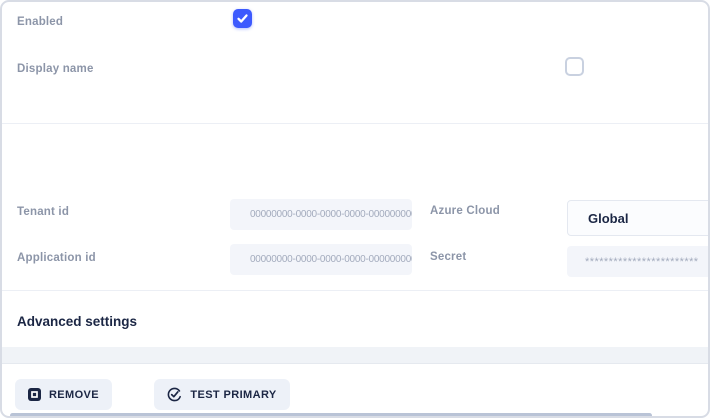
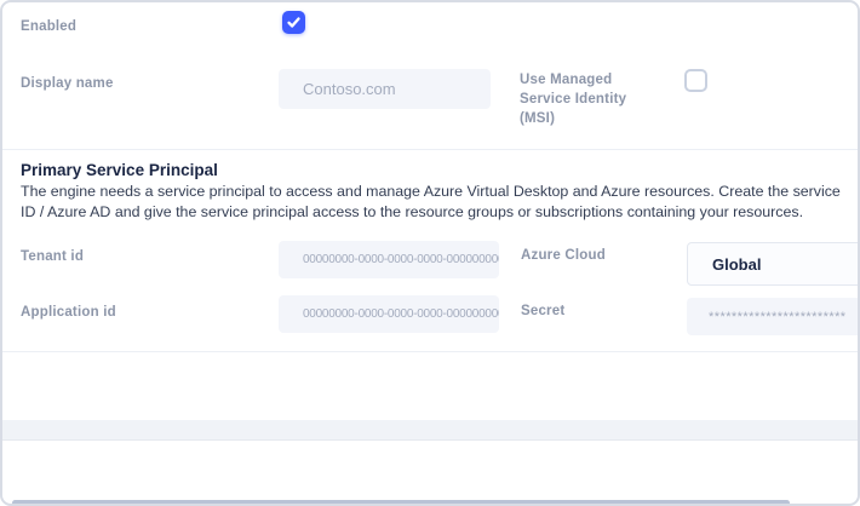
  Enabled
  Display name
+ Contoso.com
+ Use Managed Service Identity (MSI)
+ Primary Service Principal
+ The engine needs a service principal to access and manage Azure Virtual Desktop and Azure resources. Create the service
+ ID / Azure AD and give the service principal access to the resource groups or subscriptions containing your resources.
  Tenant id
  00000000-0000-0000-0000-00000000
  Azure Cloud
  Global
  Application id
  00000000-0000-0000-0000-00000000
  Secret
  ************************
- Advanced settings
- REMOVE
- TEST PRIMARY
